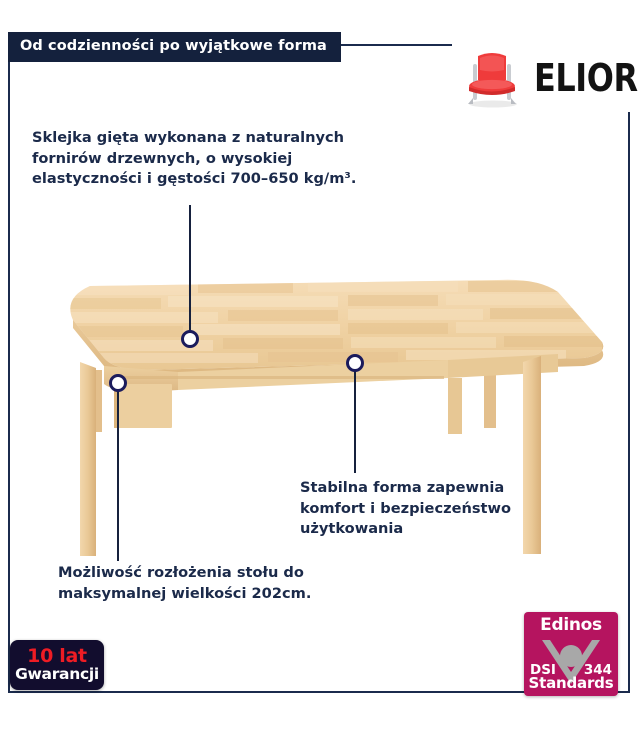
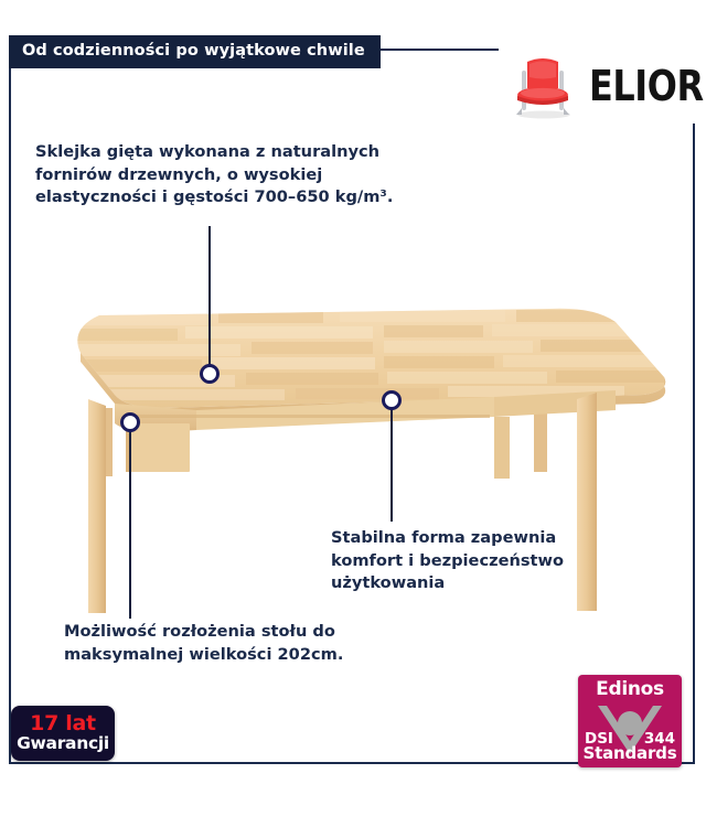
- Od codzienności po wyjątkowe forma
+ Od codzienności po wyjątkowe chwile
  ELIOR
  Sklejka gięta wykonana z naturalnych fornirów drzewnych, o wysokiej elastyczności i gęstości 700–650 kg/m³.
  Stabilna forma zapewnia komfort i bezpieczeństwo użytkowania
  Możliwość rozłożenia stołu do maksymalnej wielkości 202cm.
- 10 lat
+ 17 lat
  Gwarancji
  Edinos
  DSI
  344
  Standards
